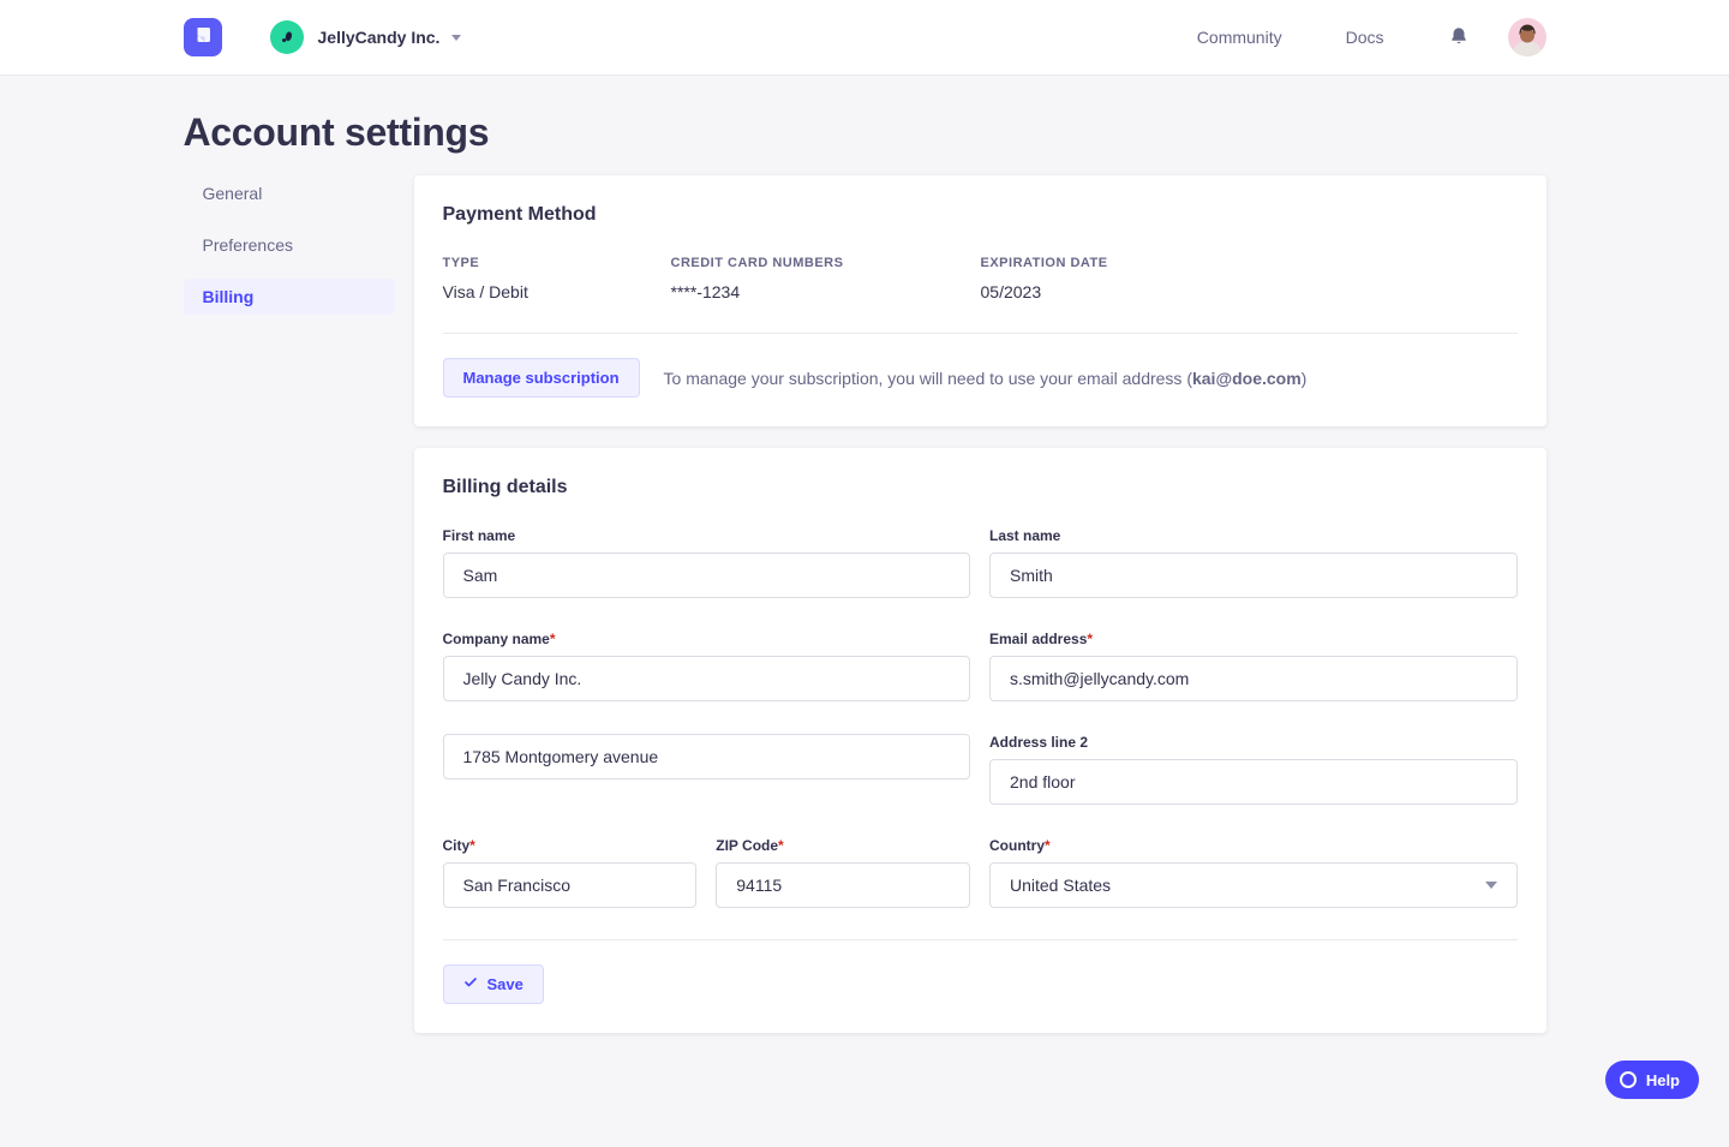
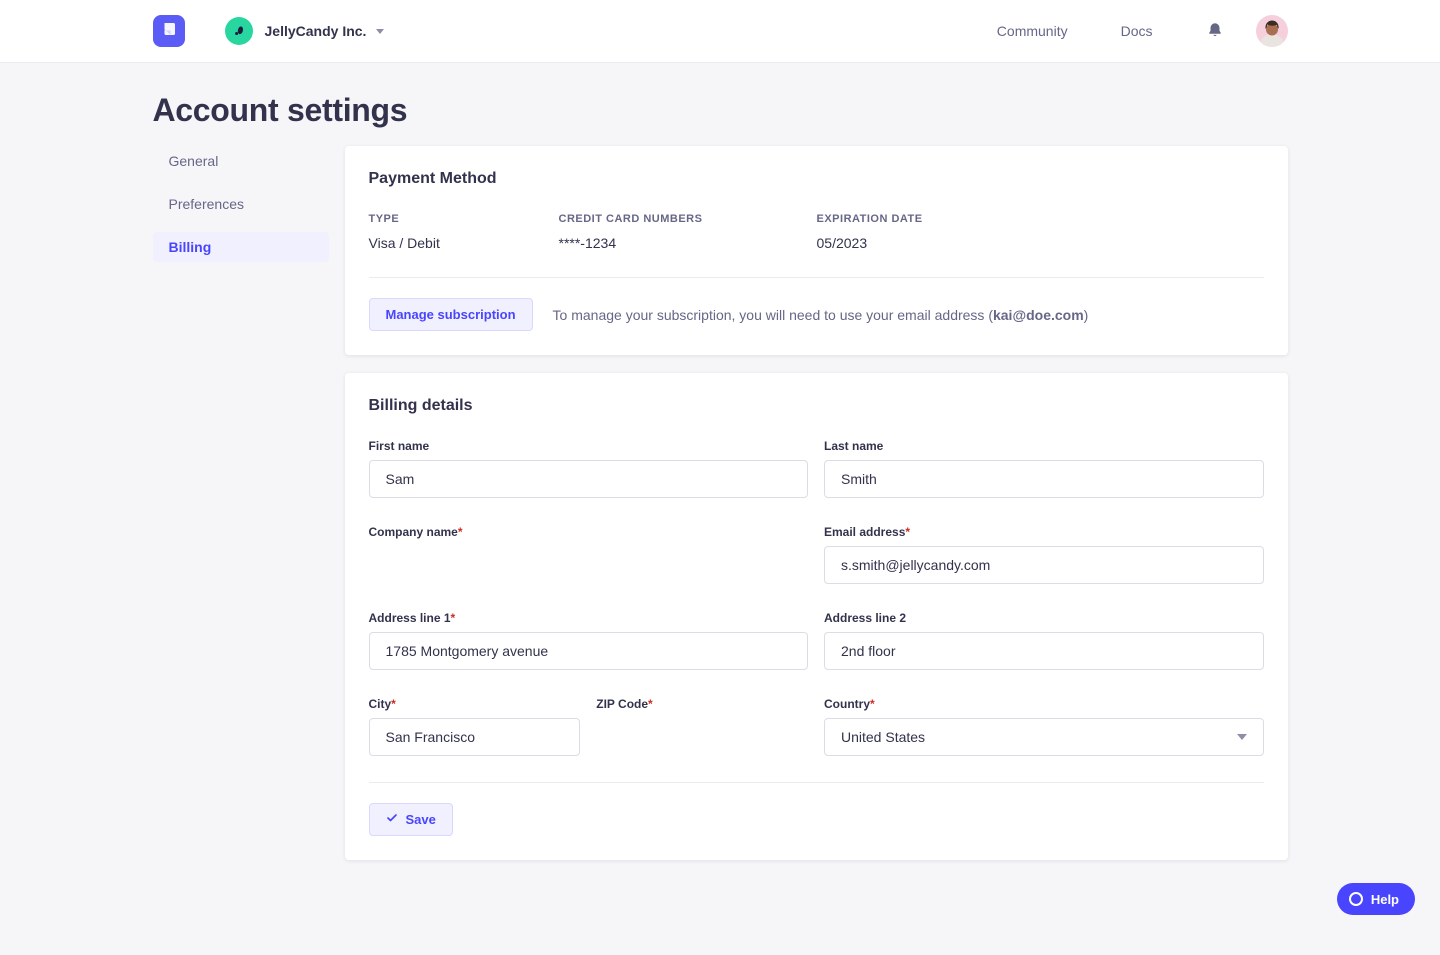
  JellyCandy Inc.
  Community
  Docs
  Account settings
  General
  Preferences
  Billing
  Payment Method
  TYPE
  Visa / Debit
  CREDIT CARD NUMBERS
  ****-1234
  EXPIRATION DATE
  05/2023
  Manage subscription
  To manage your subscription, you will need to use your email address (kai@doe.com)
  Billing details
  First name
  Sam
  Last name
  Smith
  Company name*
- Jelly Candy Inc.
  Email address*
  s.smith@jellycandy.com
+ Address line 1*
  1785 Montgomery avenue
  Address line 2
  2nd floor
  City*
  San Francisco
  ZIP Code*
- 94115
  Country*
  United States
  Save
  Help
